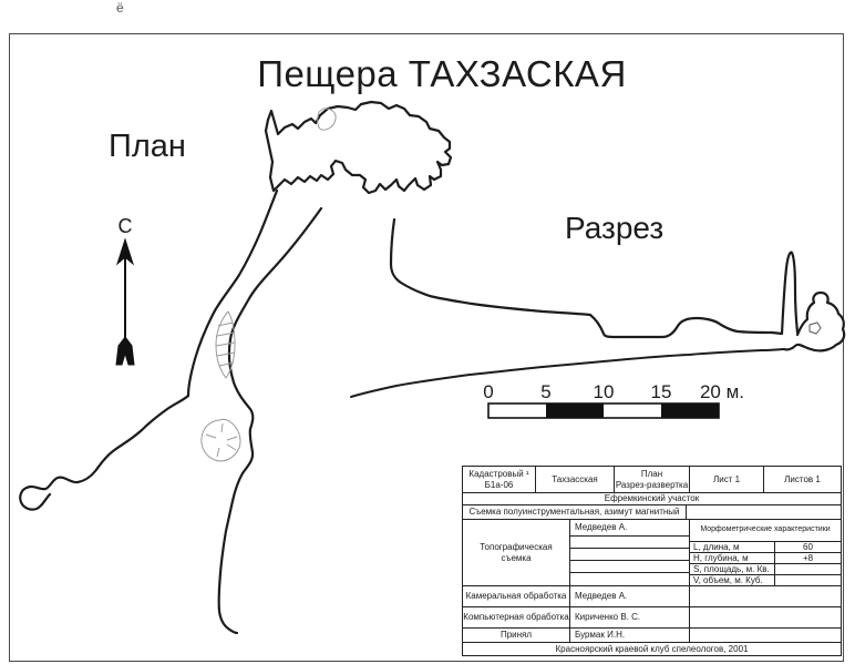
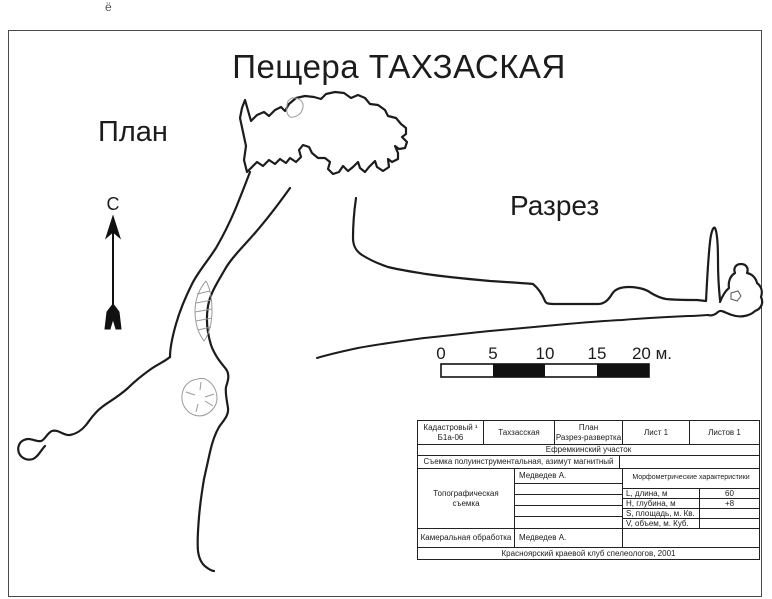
  ё
  Пещера ТАХЗАСКАЯ
  План
  Разрез
  С
  0
  5
  10
  15
  20 м.
  Кадастровый ¹
  Б1а-06
  Тахзасская
  План
  Разрез-развертка
  Лист 1
  Листов 1
  Ефремкинский участок
  Съемка полуинструментальная, азимут магнитный
  Топографическая
  съемка
  Медведев А.
  L, длина, м
  60
  Н, глубина, м
  +8
  S, площадь, м. Кв.
  V, объем, м. Куб.
  Камеральная обработка
  Медведев А.
- Компьютерная обработка
- Кириченко В. С.
- Принял
- Бурмак И.Н.
  Красноярский краевой клуб спелеологов, 2001
